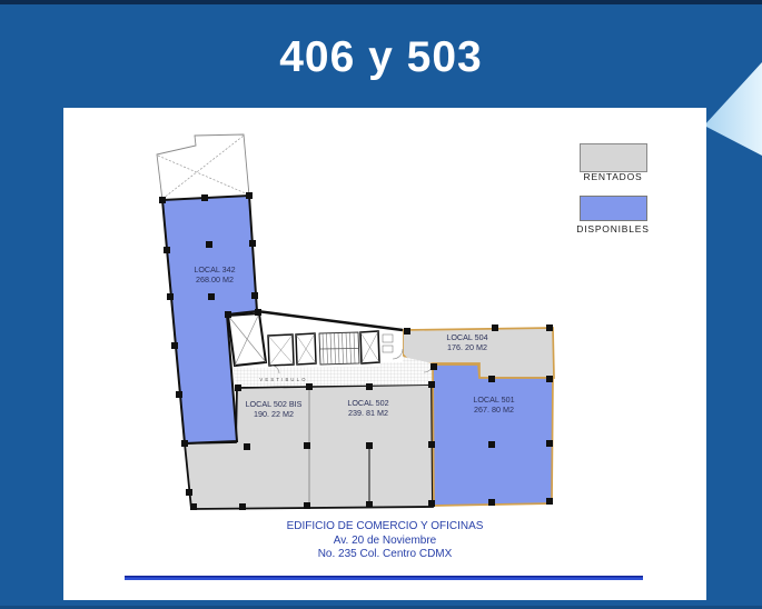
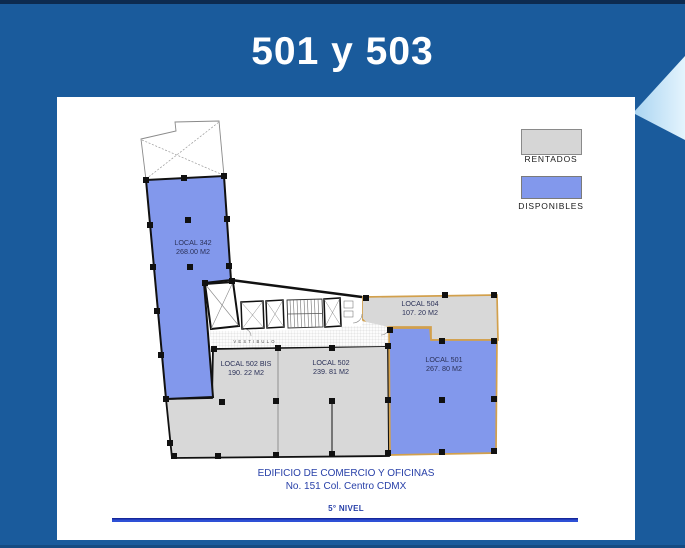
- 406 y 503
+ 501 y 503
  LOCAL 342
  268.00 M2
  LOCAL 504
- 176. 20 M2
+ 107. 20 M2
  LOCAL 502 BIS
  190. 22 M2
  LOCAL 502
  239. 81 M2
  LOCAL 501
  267. 80 M2
  RENTADOS
  DISPONIBLES
  EDIFICIO DE COMERCIO Y OFICINAS
- Av. 20 de Noviembre
- No. 235 Col. Centro CDMX
+ No. 151 Col. Centro CDMX
+ 5° NIVEL
